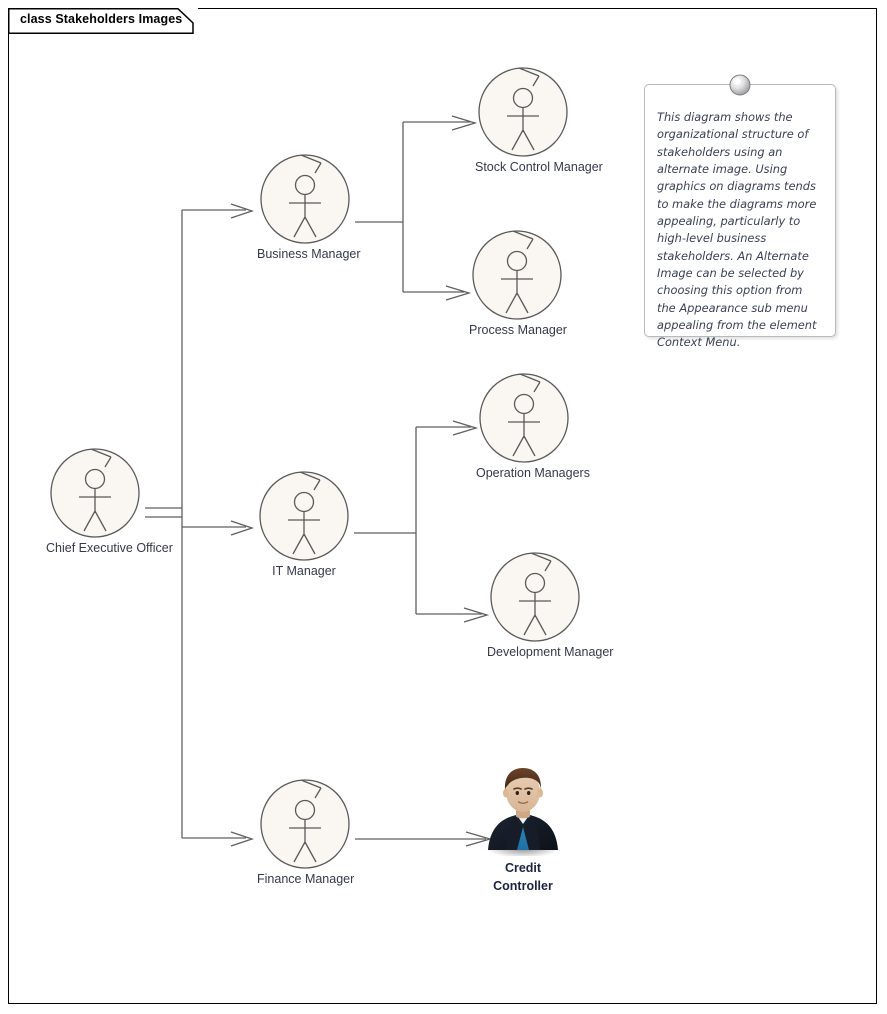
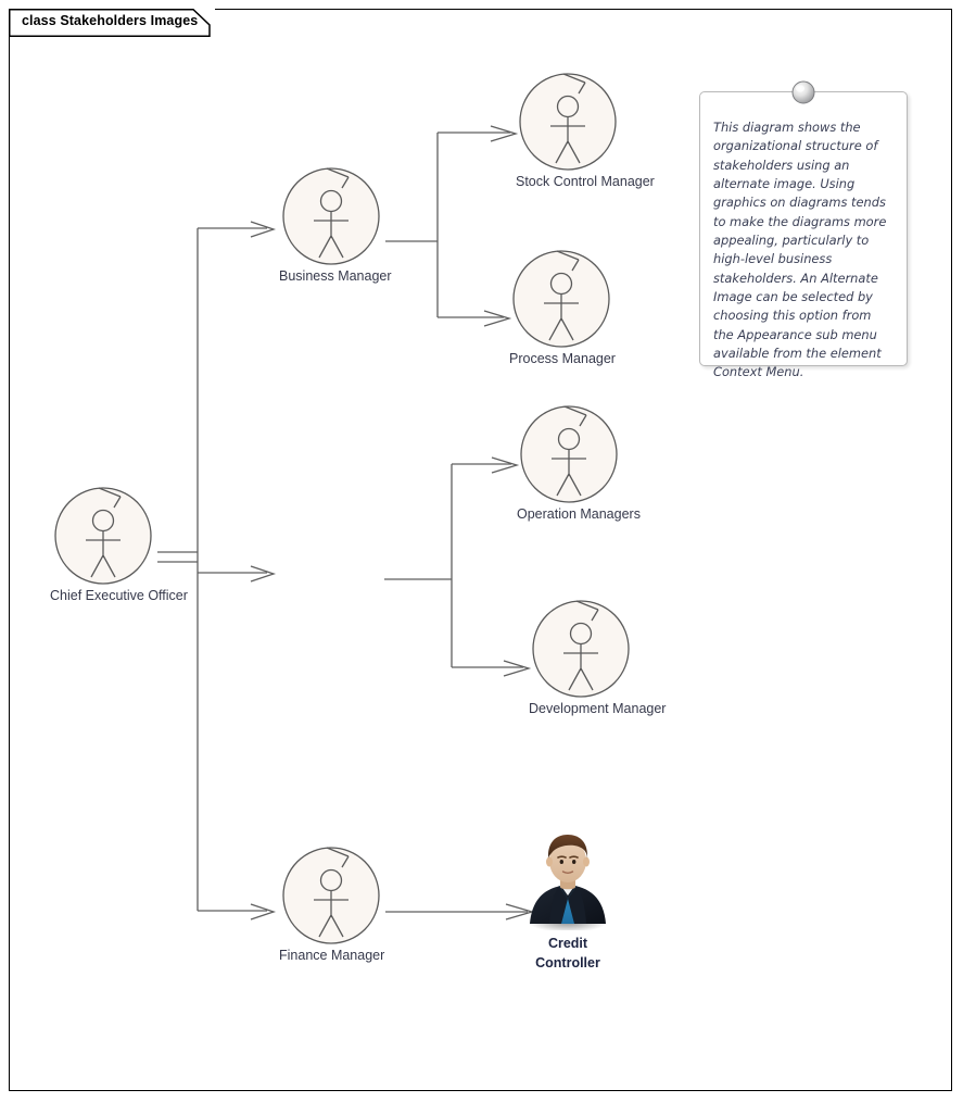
  class Stakeholders Images
  Chief Executive Officer
  Business Manager
  Stock Control Manager
  Process Manager
- IT Manager
  Operation Managers
  Development Manager
  Finance Manager
  Credit
  Controller
- This diagram shows the organizational structure of stakeholders using an alternate image. Using graphics on diagrams tends to make the diagrams more appealing, particularly to high-level business stakeholders. An Alternate Image can be selected by choosing this option from the Appearance sub menu appealing from the element Context Menu.
+ This diagram shows the organizational structure of stakeholders using an alternate image. Using graphics on diagrams tends to make the diagrams more appealing, particularly to high-level business stakeholders. An Alternate Image can be selected by choosing this option from the Appearance sub menu available from the element Context Menu.
